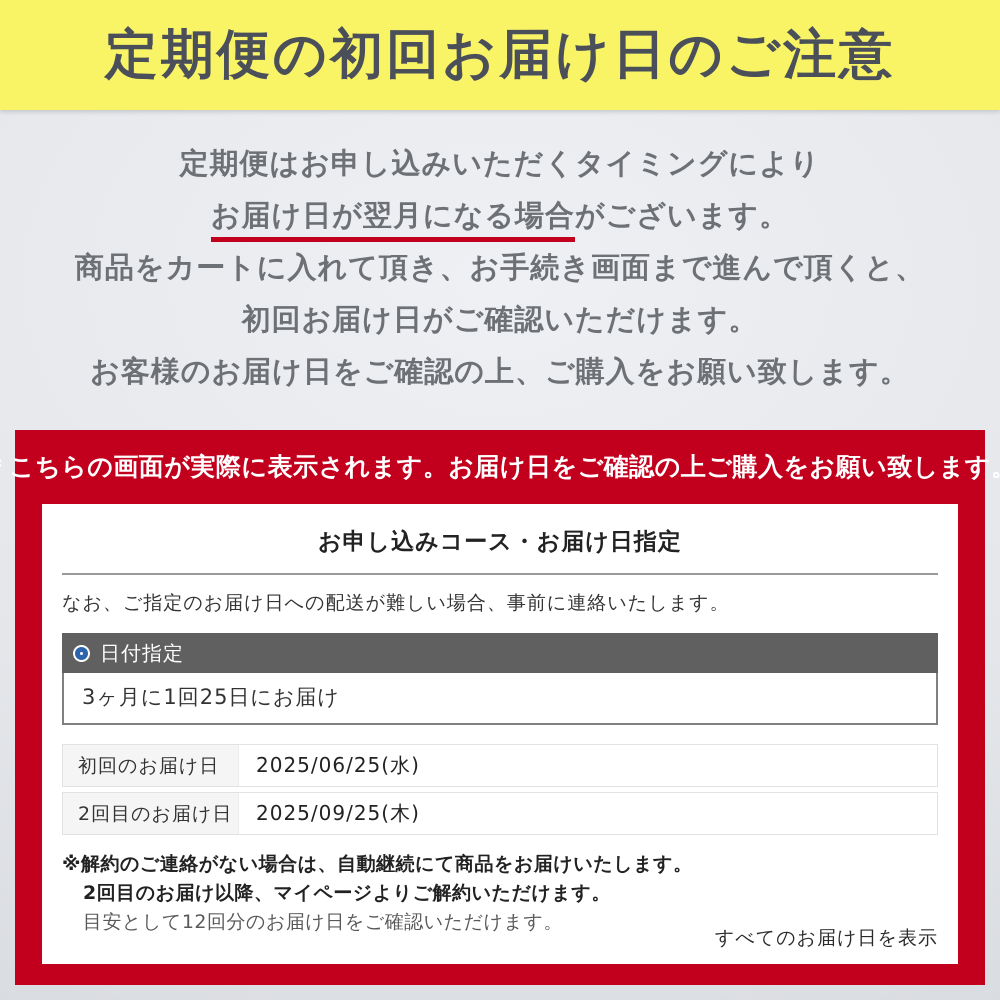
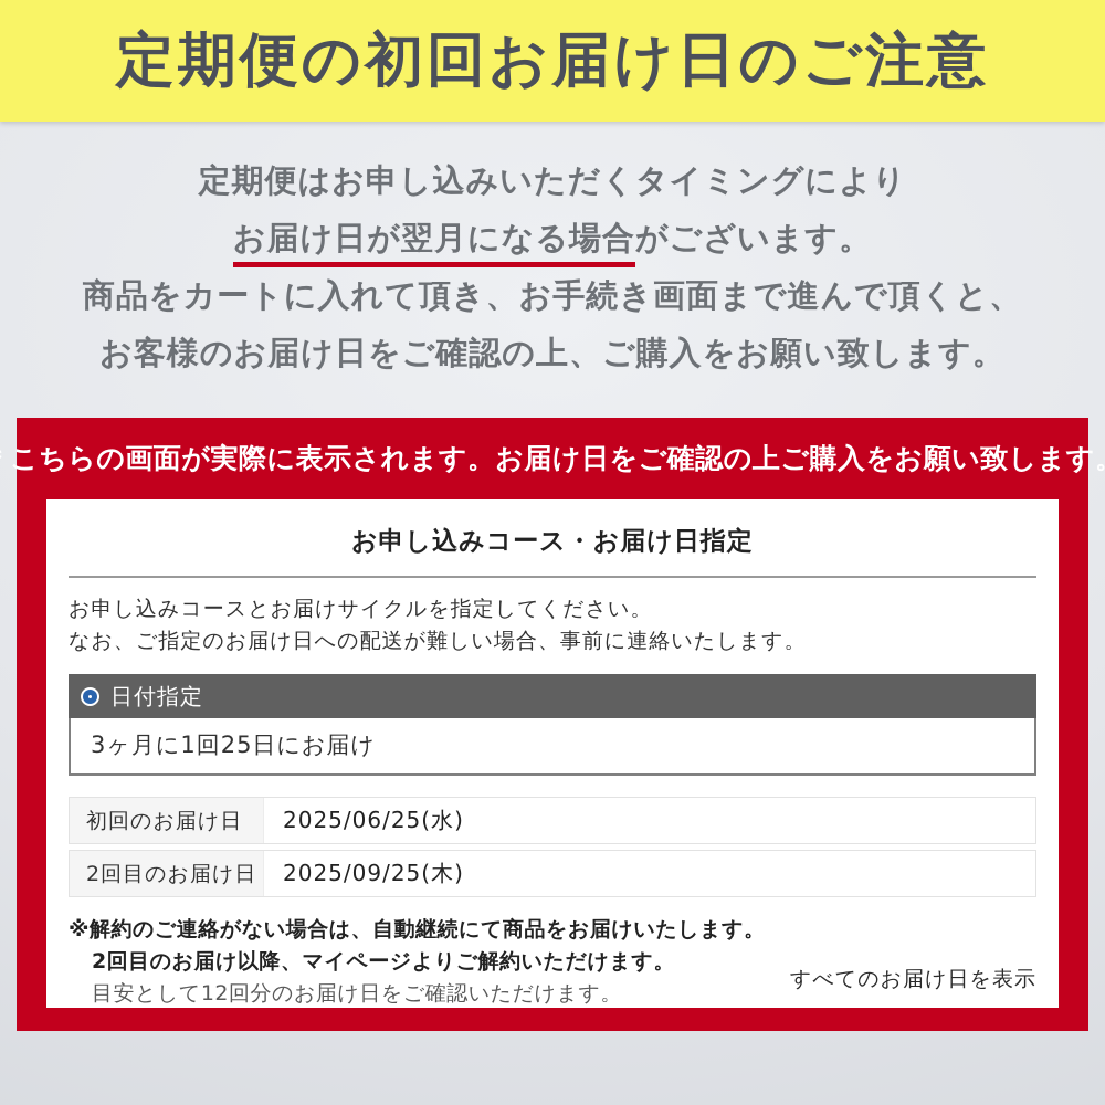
  定期便の初回お届け日のご注意
  定期便はお申し込みいただくタイミングにより
  お届け日が翌月になる場合がございます。
  商品をカートに入れて頂き、お手続き画面まで進んで頂くと、
- 初回お届け日がご確認いただけます。
  お客様のお届け日をご確認の上、ご購入をお願い致します。
  こちらの画面が実際に表示されます。お届け日をご確認の上ご購入をお願い致します
  お申し込みコース・お届け日指定
+ お申し込みコースとお届けサイクルを指定してください。
  なお、ご指定のお届け日への配送が難しい場合、事前に連絡いたします。
  日付指定
  3ヶ月に1回25日にお届け
  初回のお届け日
  2025/06/25(水)
  2回目のお届け日
  2025/09/25(木)
  ※解約のご連絡がない場合は、自動継続にて商品をお届けいたします。
  2回目のお届け以降、マイページよりご解約いただけます。
  目安として12回分のお届け日をご確認いただけます。
  すべてのお届け日を表示
